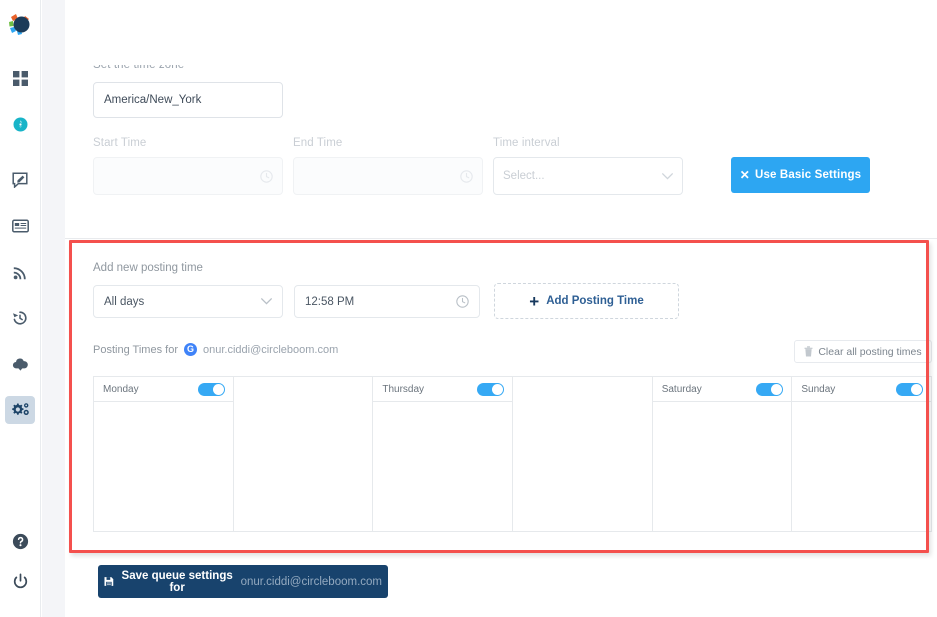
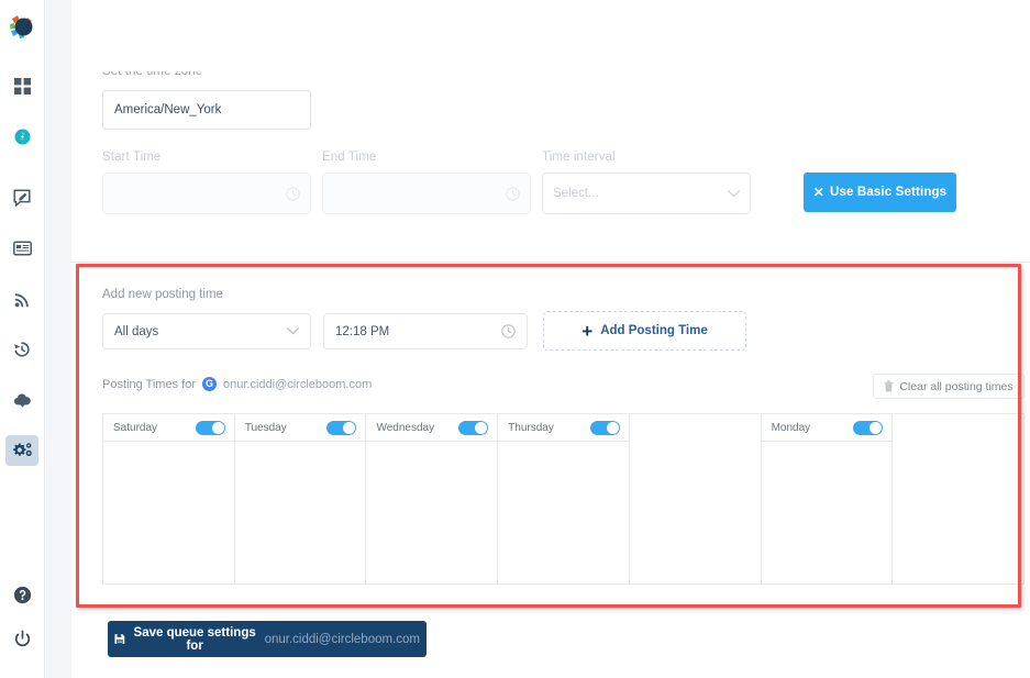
  Set the time zone
  America/New_York
  Start Time
  End Time
  Time interval
  Select...
  ✕
  Use Basic Settings
  Add new posting time
  All days
- 12:58 PM
+ 12:18 PM
  +
  Add Posting Time
  Posting Times for
  G
  onur.ciddi@circleboom.com
  Clear all posting times
- Monday
+ Saturday
+ Tuesday
+ Wednesday
  Thursday
- Saturday
+ Monday
- Sunday
  Save queue settings for
  onur.ciddi@circleboom.com
